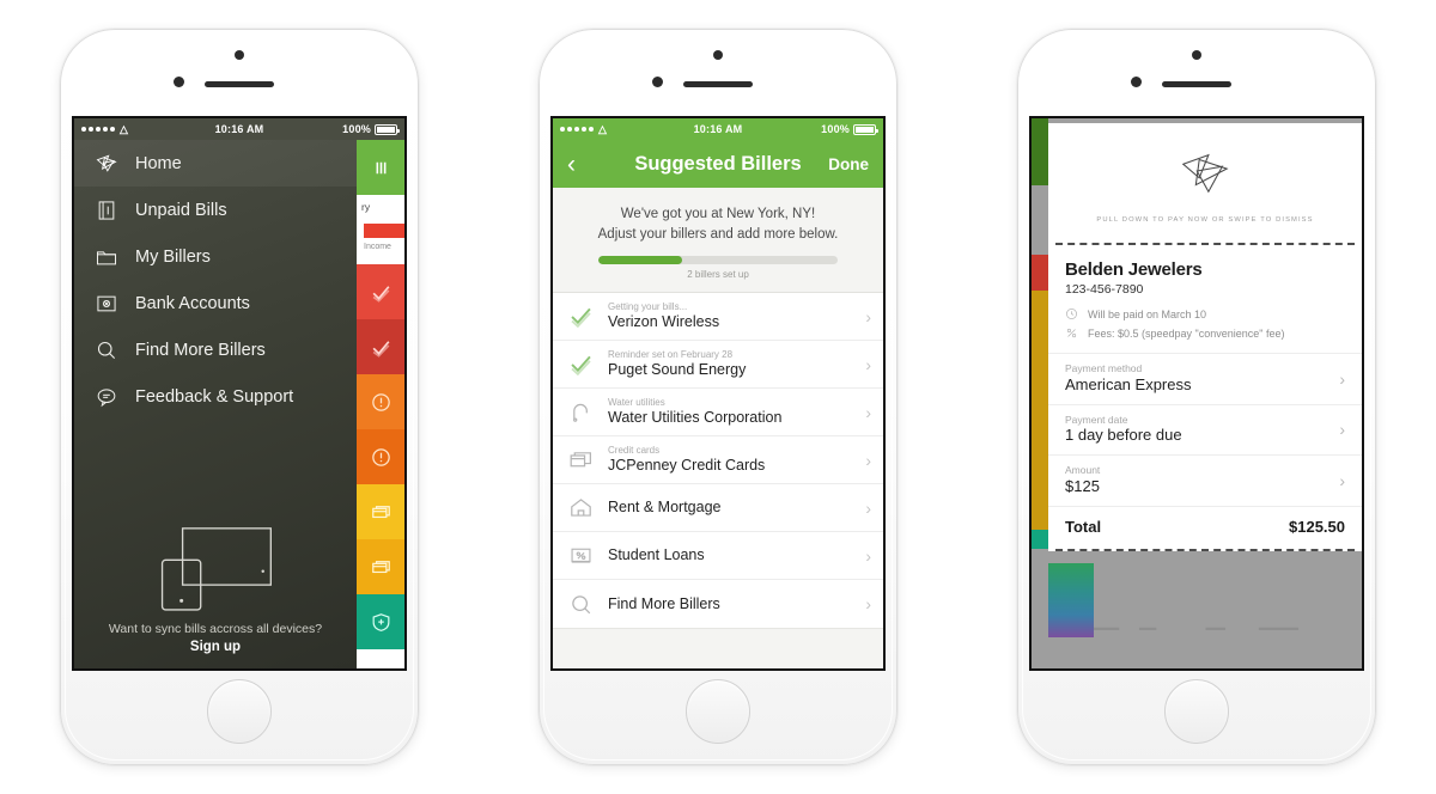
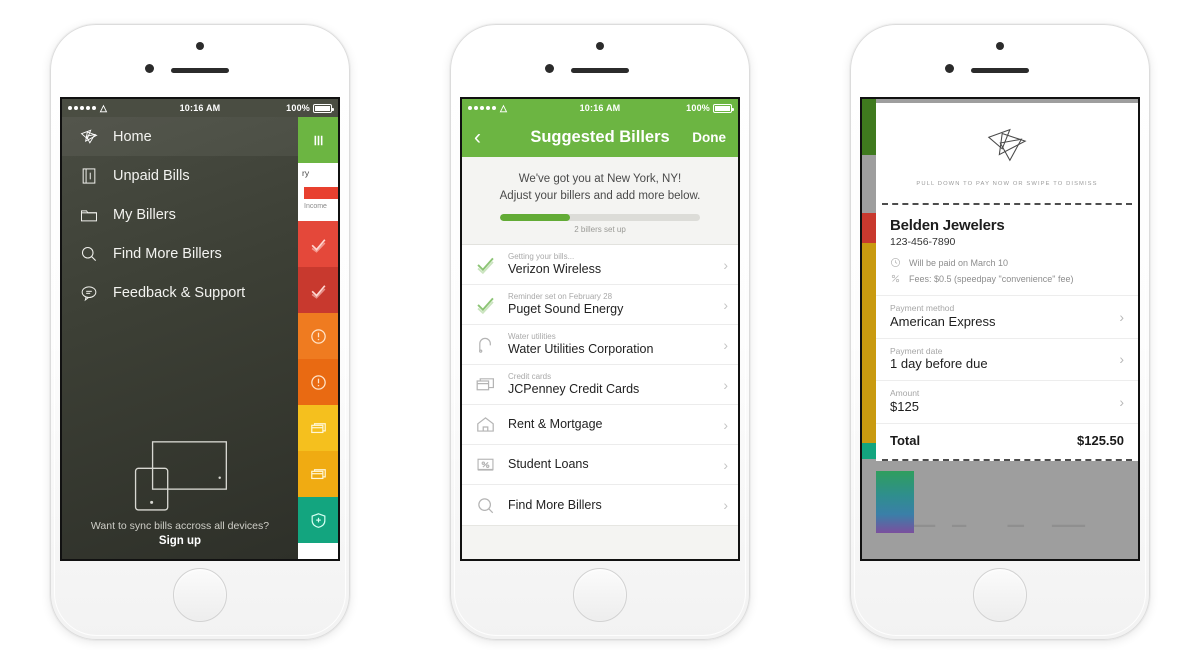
  △
  10:16 AM
  100%
  Home
  Unpaid Bills
  My Billers
- Bank Accounts
  Find More Billers
  Feedback & Support
  Want to sync bills accross all devices?
  Sign up
  ry
  △
  10:16 AM
  100%
  ‹
  Suggested Billers
  Done
  We've got you at New York, NY!
  Adjust your billers and add more below.
  2 billers set up
  Getting your bills...
  Verizon Wireless
  ›
  Reminder set on February 28
  Puget Sound Energy
  ›
  Water utilities
  Water Utilities Corporation
  ›
  Credit cards
  JCPenney Credit Cards
  ›
  Rent & Mortgage
  ›
  Student Loans
  ›
  Find More Billers
  ›
  Belden Jewelers
  123-456-7890
  Will be paid on March 10
  Fees: $0.5 (speedpay "convenience" fee)
  Payment method
  American Express
  ›
  Payment date
  1 day before due
  ›
  Amount
  $125
  ›
  Total
  $125.50
